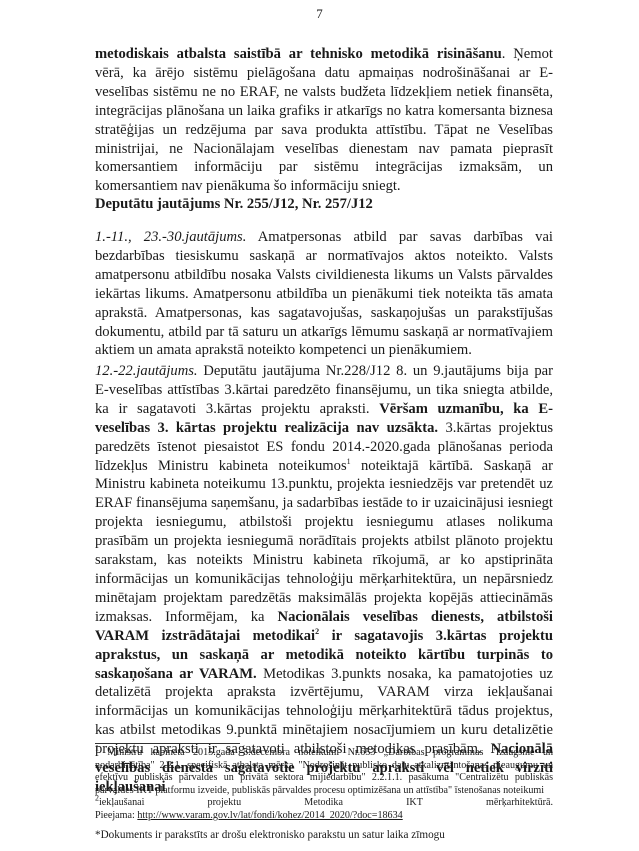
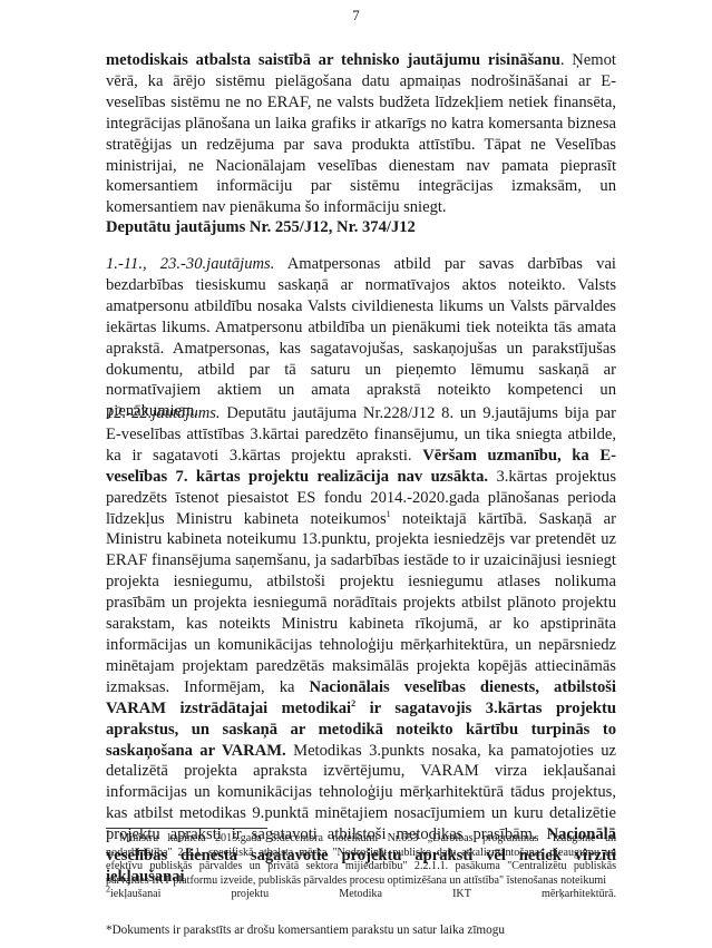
  7
- metodiskais atbalsta saistībā ar tehnisko metodikā risināšanu. Ņemot vērā, ka ārējo sistēmu pielāgošana datu apmaiņas nodrošināšanai ar E-veselības sistēmu ne no ERAF, ne valsts budžeta līdzekļiem netiek finansēta, integrācijas plānošana un laika grafiks ir atkarīgs no katra komersanta biznesa stratēģijas un redzējuma par sava produkta attīstību. Tāpat ne Veselības ministrijai, ne Nacionālajam veselības dienestam nav pamata pieprasīt komersantiem informāciju par sistēmu integrācijas izmaksām, un komersantiem nav pienākuma šo informāciju sniegt.
+ metodiskais atbalsta saistībā ar tehnisko jautājumu risināšanu. Ņemot vērā, ka ārējo sistēmu pielāgošana datu apmaiņas nodrošināšanai ar E-veselības sistēmu ne no ERAF, ne valsts budžeta līdzekļiem netiek finansēta, integrācijas plānošana un laika grafiks ir atkarīgs no katra komersanta biznesa stratēģijas un redzējuma par sava produkta attīstību. Tāpat ne Veselības ministrijai, ne Nacionālajam veselības dienestam nav pamata pieprasīt komersantiem informāciju par sistēmu integrācijas izmaksām, un komersantiem nav pienākuma šo informāciju sniegt.
- Deputātu jautājums Nr. 255/J12, Nr. 257/J12
+ Deputātu jautājums Nr. 255/J12, Nr. 374/J12
- 1.-11., 23.-30.jautājums. Amatpersonas atbild par savas darbības vai bezdarbības tiesiskumu saskaņā ar normatīvajos aktos noteikto. Valsts amatpersonu atbildību nosaka Valsts civildienesta likums un Valsts pārvaldes iekārtas likums. Amatpersonu atbildība un pienākumi tiek noteikta tās amata aprakstā. Amatpersonas, kas sagatavojušas, saskaņojušas un parakstījušas dokumentu, atbild par tā saturu un atkarīgs lēmumu saskaņā ar normatīvajiem aktiem un amata aprakstā noteikto kompetenci un pienākumiem.
+ 1.-11., 23.-30.jautājums. Amatpersonas atbild par savas darbības vai bezdarbības tiesiskumu saskaņā ar normatīvajos aktos noteikto. Valsts amatpersonu atbildību nosaka Valsts civildienesta likums un Valsts pārvaldes iekārtas likums. Amatpersonu atbildība un pienākumi tiek noteikta tās amata aprakstā. Amatpersonas, kas sagatavojušas, saskaņojušas un parakstījušas dokumentu, atbild par tā saturu un pieņemto lēmumu saskaņā ar normatīvajiem aktiem un amata aprakstā noteikto kompetenci un pienākumiem.
- 12.-22.jautājums. Deputātu jautājuma Nr.228/J12 8. un 9.jautājums bija par E-veselības attīstības 3.kārtai paredzēto finansējumu, un tika sniegta atbilde, ka ir sagatavoti 3.kārtas projektu apraksti. Vēršam uzmanību, ka E-veselības 3. kārtas projektu realizācija nav uzsākta. 3.kārtas projektus paredzēts īstenot piesaistot ES fondu 2014.-2020.gada plānošanas perioda līdzekļus Ministru kabineta noteikumos1 noteiktajā kārtībā. Saskaņā ar Ministru kabineta noteikumu 13.punktu, projekta iesniedzējs var pretendēt uz ERAF finansējuma saņemšanu, ja sadarbības iestāde to ir uzaicinājusi iesniegt projekta iesniegumu, atbilstoši projektu iesniegumu atlases nolikuma prasībām un projekta iesniegumā norādītais projekts atbilst plānoto projektu sarakstam, kas noteikts Ministru kabineta rīkojumā, ar ko apstiprināta informācijas un komunikācijas tehnoloģiju mērķarhitektūra, un nepārsniedz minētajam projektam paredzētās maksimālās projekta kopējās attiecināmās izmaksas. Informējam, ka Nacionālais veselības dienests, atbilstoši VARAM izstrādātajai metodikai2 ir sagatavojis 3.kārtas projektu aprakstus, un saskaņā ar metodikā noteikto kārtību turpinās to saskaņošana ar VARAM. Metodikas 3.punkts nosaka, ka pamatojoties uz detalizētā projekta apraksta izvērtējumu, VARAM virza iekļaušanai informācijas un komunikācijas tehnoloģiju mērķarhitektūrā tādus projektus, kas atbilst metodikas 9.punktā minētajiem nosacījumiem un kuru detalizētie projektu apraksti ir sagatavoti atbilstoši metodikas prasībām. Nacionālā veselības dienesta sagatavotie projektu apraksti vēl netiek virzīti iekļaušanai
+ 12.-22.jautājums. Deputātu jautājuma Nr.228/J12 8. un 9.jautājums bija par E-veselības attīstības 3.kārtai paredzēto finansējumu, un tika sniegta atbilde, ka ir sagatavoti 3.kārtas projektu apraksti. Vēršam uzmanību, ka E-veselības 7. kārtas projektu realizācija nav uzsākta. 3.kārtas projektus paredzēts īstenot piesaistot ES fondu 2014.-2020.gada plānošanas perioda līdzekļus Ministru kabineta noteikumos1 noteiktajā kārtībā. Saskaņā ar Ministru kabineta noteikumu 13.punktu, projekta iesniedzējs var pretendēt uz ERAF finansējuma saņemšanu, ja sadarbības iestāde to ir uzaicinājusi iesniegt projekta iesniegumu, atbilstoši projektu iesniegumu atlases nolikuma prasībām un projekta iesniegumā norādītais projekts atbilst plānoto projektu sarakstam, kas noteikts Ministru kabineta rīkojumā, ar ko apstiprināta informācijas un komunikācijas tehnoloģiju mērķarhitektūra, un nepārsniedz minētajam projektam paredzētās maksimālās projekta kopējās attiecināmās izmaksas. Informējam, ka Nacionālais veselības dienests, atbilstoši VARAM izstrādātajai metodikai2 ir sagatavojis 3.kārtas projektu aprakstus, un saskaņā ar metodikā noteikto kārtību turpinās to saskaņošana ar VARAM. Metodikas 3.punkts nosaka, ka pamatojoties uz detalizētā projekta apraksta izvērtējumu, VARAM virza iekļaušanai informācijas un komunikācijas tehnoloģiju mērķarhitektūrā tādus projektus, kas atbilst metodikas 9.punktā minētajiem nosacījumiem un kuru detalizētie projektu apraksti ir sagatavoti atbilstoši metodikas prasībām. Nacionālā veselības dienesta sagatavotie projektu apraksti vēl netiek virzīti iekļaušanai
  1 Ministru kabineta 2015.gada 5.decembra noteikumi Nr.653 „Darbības programmas "Izaugsme un nodarbinātība" 2.2.1. specifiskā atbalsta mērķa "Nodrošināt publisko datu atkalizmantošanas pieaugumu un efektīvu publiskās pārvaldes un privātā sektora mijiedarbību" 2.2.1.1. pasākuma "Centralizētu publiskās pārvaldes IKT platformu izveide, publiskās pārvaldes procesu optimizēšana un attīstība" īstenošanas noteikumi
  2iekļaušanai
  projektu
  Metodika
  IKT
  mērķarhitektūrā.
- Pieejama: http://www.varam.gov.lv/lat/fondi/kohez/2014_2020/?doc=18634
- *Dokuments ir parakstīts ar drošu elektronisko parakstu un satur laika zīmogu
+ *Dokuments ir parakstīts ar drošu komersantiem parakstu un satur laika zīmogu
